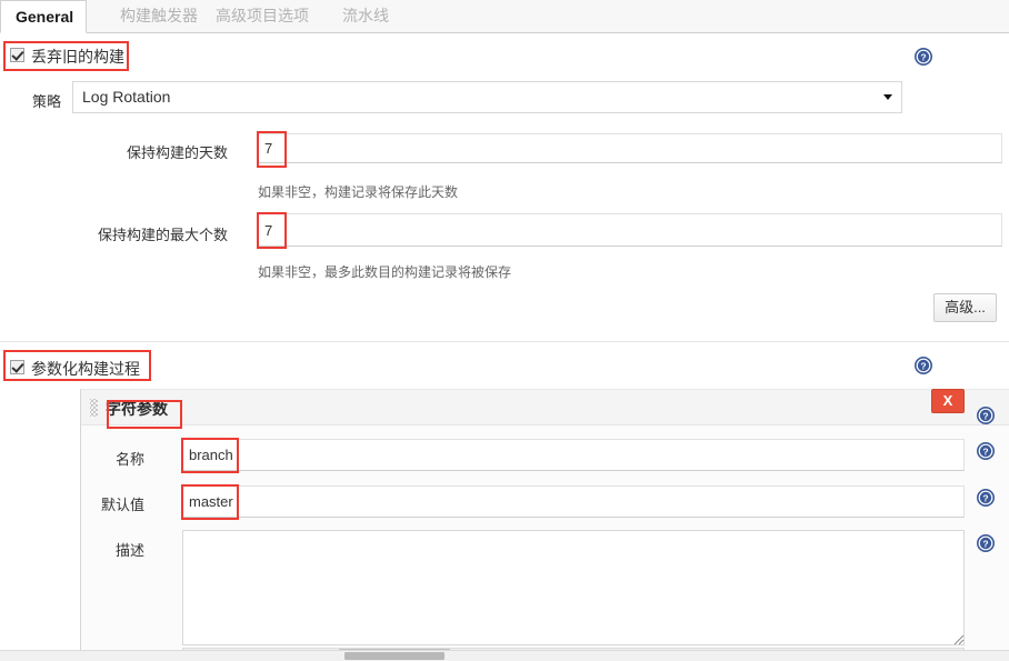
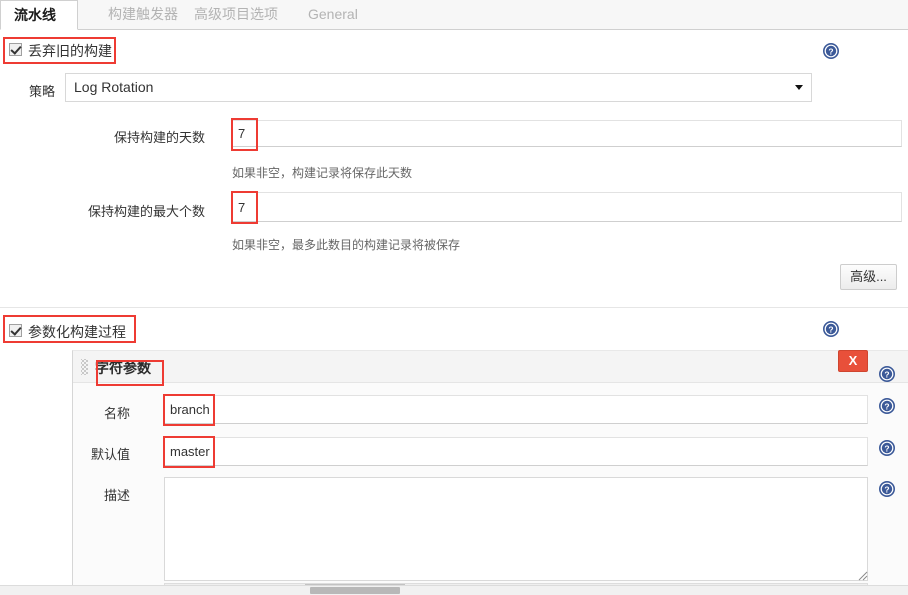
- General
+ 流水线
  构建触发器
  高级项目选项
- 流水线
+ General
  丢弃旧的构建
  ?
  策略
  Log Rotation
  保持构建的天数
  7
  如果非空，构建记录将保存此天数
  保持构建的最大个数
  7
  如果非空，最多此数目的构建记录将被保存
  高级...
  参数化构建过程
  ?
  字符参数
  X
  ?
  名称
  branch
  ?
  默认值
  master
  ?
  描述
  ?
